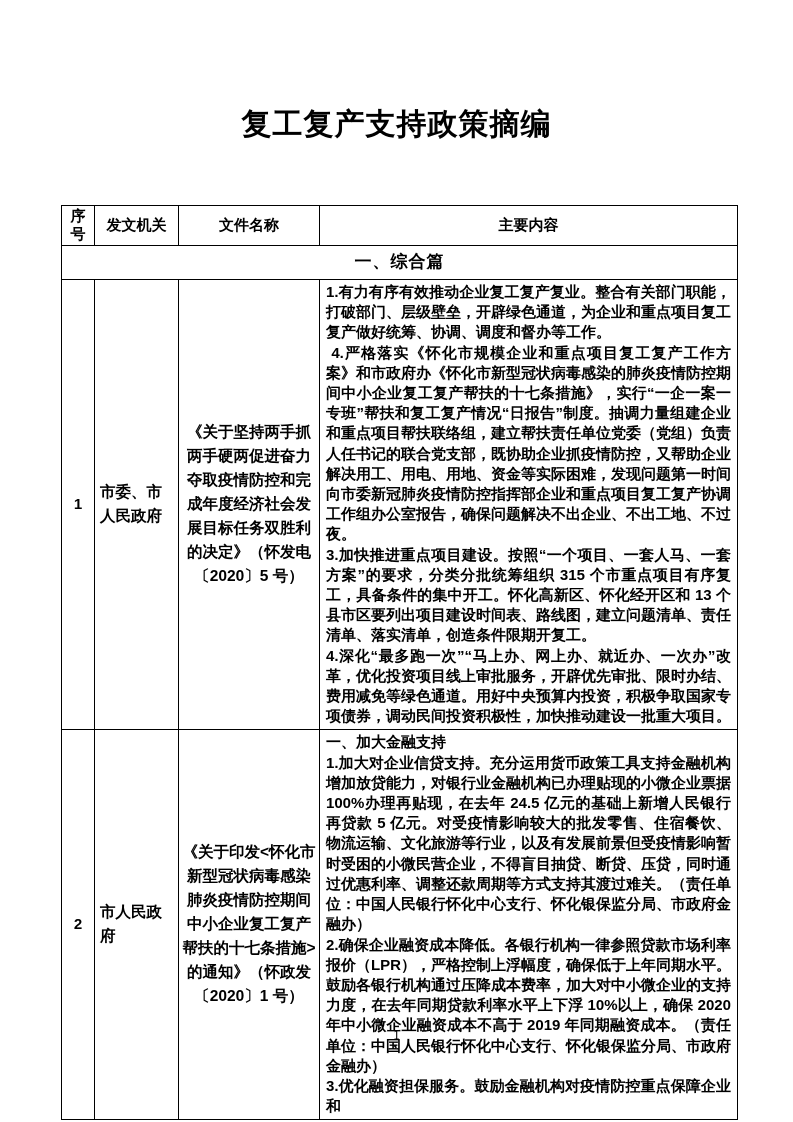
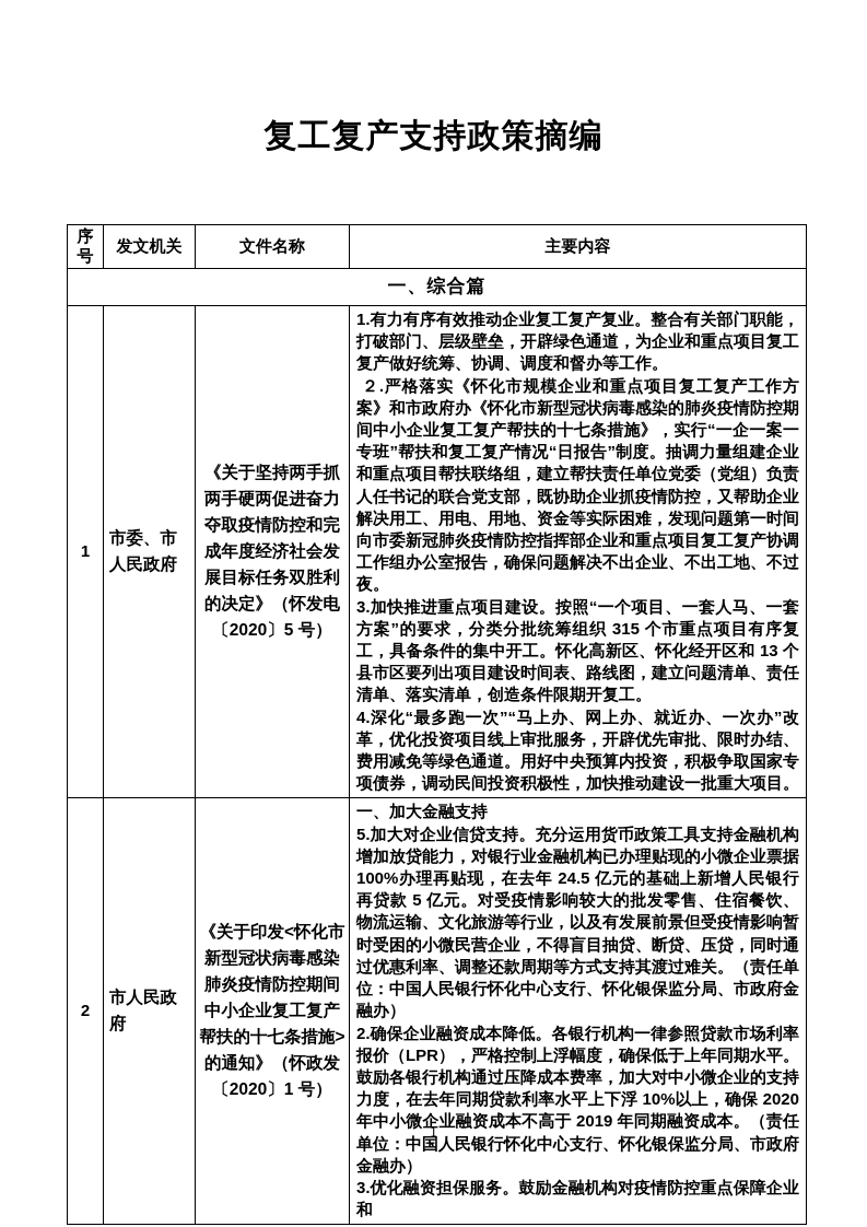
  复工复产支持政策摘编
  序号	发文机关	文件名称	主要内容
  一、综合篇
- 1	市委、市人民政府	《关于坚持两手抓两手硬两促进奋力夺取疫情防控和完成年度经济社会发展目标任务双胜利的决定》（怀发电〔2020〕5 号）	1.有力有序有效推动企业复工复产复业。整合有关部门职能，打破部门、层级壁垒，开辟绿色通道，为企业和重点项目复工复产做好统筹、协调、调度和督办等工作。 4.严格落实《怀化市规模企业和重点项目复工复产工作方案》和市政府办《怀化市新型冠状病毒感染的肺炎疫情防控期间中小企业复工复产帮扶的十七条措施》，实行“一企一案一专班”帮扶和复工复产情况“日报告”制度。抽调力量组建企业和重点项目帮扶联络组，建立帮扶责任单位党委（党组）负责人任书记的联合党支部，既协助企业抓疫情防控，又帮助企业解决用工、用电、用地、资金等实际困难，发现问题第一时间向市委新冠肺炎疫情防控指挥部企业和重点项目复工复产协调工作组办公室报告，确保问题解决不出企业、不出工地、不过夜。 3.加快推进重点项目建设。按照“一个项目、一套人马、一套方案”的要求，分类分批统筹组织 315 个市重点项目有序复工，具备条件的集中开工。怀化高新区、怀化经开区和 13 个县市区要列出项目建设时间表、路线图，建立问题清单、责任清单、落实清单，创造条件限期开复工。 4.深化“最多跑一次”“马上办、网上办、就近办、一次办”改革，优化投资项目线上审批服务，开辟优先审批、限时办结、费用减免等绿色通道。用好中央预算内投资，积极争取国家专项债券，调动民间投资积极性，加快推动建设一批重大项目。
+ 1	市委、市人民政府	《关于坚持两手抓两手硬两促进奋力夺取疫情防控和完成年度经济社会发展目标任务双胜利的决定》（怀发电〔2020〕5 号）	1.有力有序有效推动企业复工复产复业。整合有关部门职能，打破部门、层级壁垒，开辟绿色通道，为企业和重点项目复工复产做好统筹、协调、调度和督办等工作。 ２.严格落实《怀化市规模企业和重点项目复工复产工作方案》和市政府办《怀化市新型冠状病毒感染的肺炎疫情防控期间中小企业复工复产帮扶的十七条措施》，实行“一企一案一专班”帮扶和复工复产情况“日报告”制度。抽调力量组建企业和重点项目帮扶联络组，建立帮扶责任单位党委（党组）负责人任书记的联合党支部，既协助企业抓疫情防控，又帮助企业解决用工、用电、用地、资金等实际困难，发现问题第一时间向市委新冠肺炎疫情防控指挥部企业和重点项目复工复产协调工作组办公室报告，确保问题解决不出企业、不出工地、不过夜。 3.加快推进重点项目建设。按照“一个项目、一套人马、一套方案”的要求，分类分批统筹组织 315 个市重点项目有序复工，具备条件的集中开工。怀化高新区、怀化经开区和 13 个县市区要列出项目建设时间表、路线图，建立问题清单、责任清单、落实清单，创造条件限期开复工。 4.深化“最多跑一次”“马上办、网上办、就近办、一次办”改革，优化投资项目线上审批服务，开辟优先审批、限时办结、费用减免等绿色通道。用好中央预算内投资，积极争取国家专项债券，调动民间投资积极性，加快推动建设一批重大项目。
- 2	市人民政府	《关于印发<怀化市新型冠状病毒感染肺炎疫情防控期间中小企业复工复产帮扶的十七条措施>的通知》（怀政发〔2020〕1 号）	一、加大金融支持 1.加大对企业信贷支持。充分运用货币政策工具支持金融机构增加放贷能力，对银行业金融机构已办理贴现的小微企业票据 100%办理再贴现，在去年 24.5 亿元的基础上新增人民银行再贷款 5 亿元。对受疫情影响较大的批发零售、住宿餐饮、物流运输、文化旅游等行业，以及有发展前景但受疫情影响暂时受困的小微民营企业，不得盲目抽贷、断贷、压贷，同时通过优惠利率、调整还款周期等方式支持其渡过难关。（责任单位：中国人民银行怀化中心支行、怀化银保监分局、市政府金融办） 2.确保企业融资成本降低。各银行机构一律参照贷款市场利率报价（LPR），严格控制上浮幅度，确保低于上年同期水平。鼓励各银行机构通过压降成本费率，加大对中小微企业的支持力度，在去年同期贷款利率水平上下浮 10%以上，确保 2020 年中小微企业融资成本不高于 2019 年同期融资成本。（责任单位：中国人民银行怀化中心支行、怀化银保监分局、市政府金融办） 3.优化融资担保服务。鼓励金融机构对疫情防控重点保障企业和
+ 2	市人民政府	《关于印发<怀化市新型冠状病毒感染肺炎疫情防控期间中小企业复工复产帮扶的十七条措施>的通知》（怀政发〔2020〕1 号）	一、加大金融支持 5.加大对企业信贷支持。充分运用货币政策工具支持金融机构增加放贷能力，对银行业金融机构已办理贴现的小微企业票据 100%办理再贴现，在去年 24.5 亿元的基础上新增人民银行再贷款 5 亿元。对受疫情影响较大的批发零售、住宿餐饮、物流运输、文化旅游等行业，以及有发展前景但受疫情影响暂时受困的小微民营企业，不得盲目抽贷、断贷、压贷，同时通过优惠利率、调整还款周期等方式支持其渡过难关。（责任单位：中国人民银行怀化中心支行、怀化银保监分局、市政府金融办） 2.确保企业融资成本降低。各银行机构一律参照贷款市场利率报价（LPR），严格控制上浮幅度，确保低于上年同期水平。鼓励各银行机构通过压降成本费率，加大对中小微企业的支持力度，在去年同期贷款利率水平上下浮 10%以上，确保 2020 年中小微企业融资成本不高于 2019 年同期融资成本。（责任单位：中国人民银行怀化中心支行、怀化银保监分局、市政府金融办） 3.优化融资担保服务。鼓励金融机构对疫情防控重点保障企业和
  1
